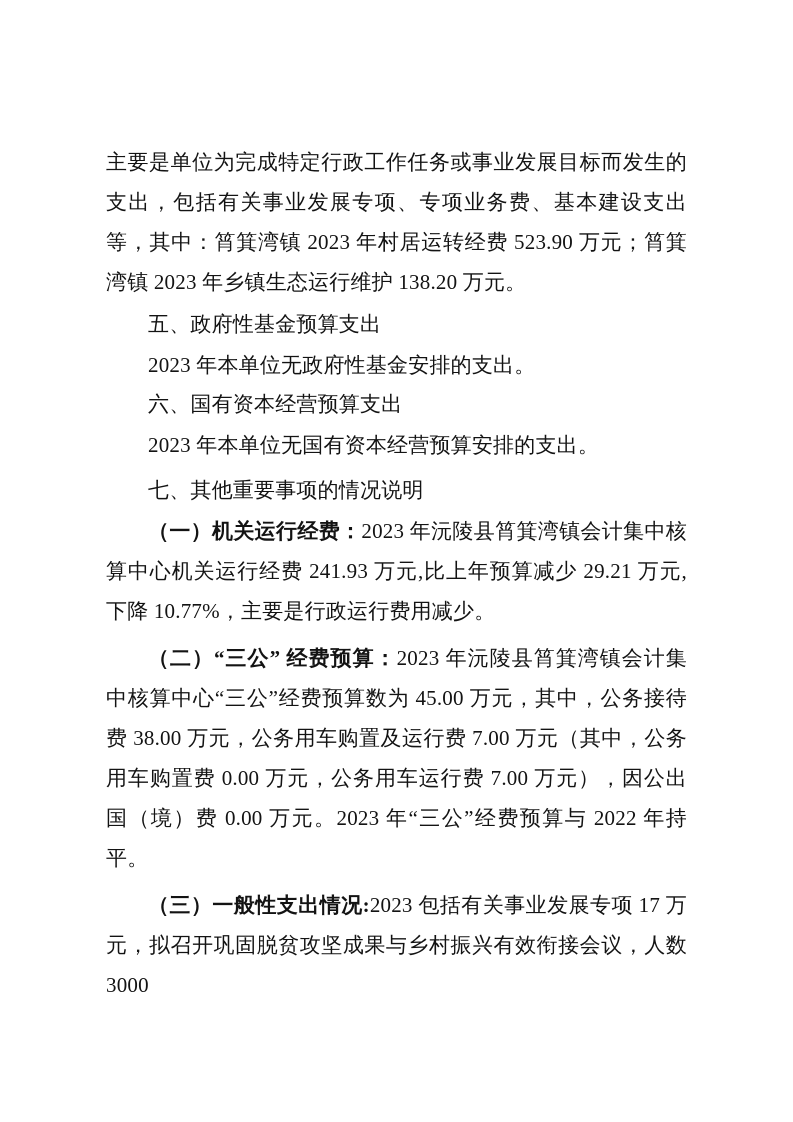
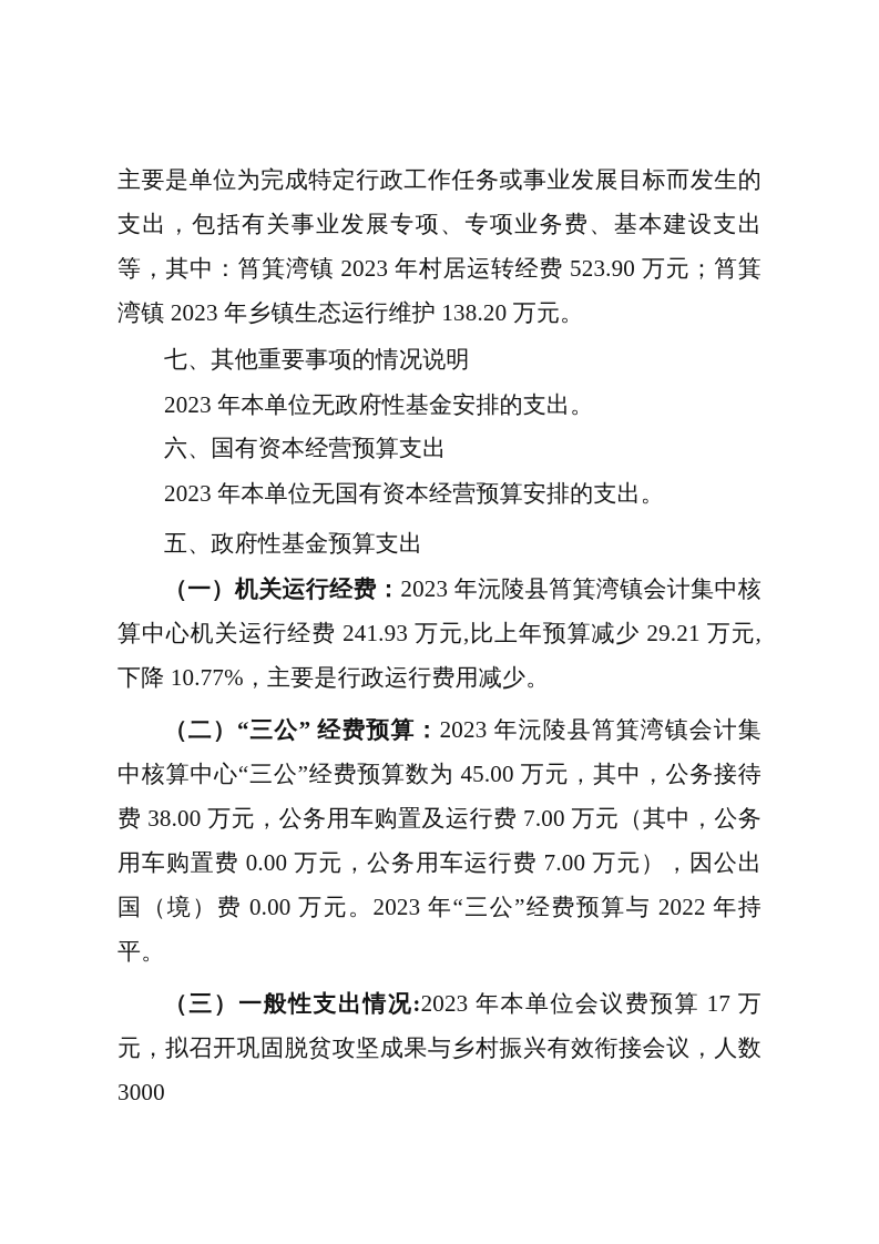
  主要是单位为完成特定行政工作任务或事业发展目标而发生的支出，包括有关事业发展专项、专项业务费、基本建设支出等，其中：筲箕湾镇 2023 年村居运转经费 523.90 万元；筲箕湾镇 2023 年乡镇生态运行维护 138.20 万元。
- 五、政府性基金预算支出
+ 七、其他重要事项的情况说明
  2023 年本单位无政府性基金安排的支出。
  六、国有资本经营预算支出
  2023 年本单位无国有资本经营预算安排的支出。
- 七、其他重要事项的情况说明
+ 五、政府性基金预算支出
  （一）机关运行经费：2023 年沅陵县筲箕湾镇会计集中核算中心机关运行经费 241.93 万元,比上年预算减少 29.21 万元,下降 10.77%，主要是行政运行费用减少。
  （二）“三公” 经费预算：2023 年沅陵县筲箕湾镇会计集中核算中心“三公”经费预算数为 45.00 万元，其中，公务接待费 38.00 万元，公务用车购置及运行费 7.00 万元（其中，公务用车购置费 0.00 万元，公务用车运行费 7.00 万元），因公出国（境）费 0.00 万元。2023 年“三公”经费预算与 2022 年持平。
- （三）一般性支出情况:2023 包括有关事业发展专项 17 万元，拟召开巩固脱贫攻坚成果与乡村振兴有效衔接会议，人数 3000
+ （三）一般性支出情况:2023 年本单位会议费预算 17 万元，拟召开巩固脱贫攻坚成果与乡村振兴有效衔接会议，人数 3000
